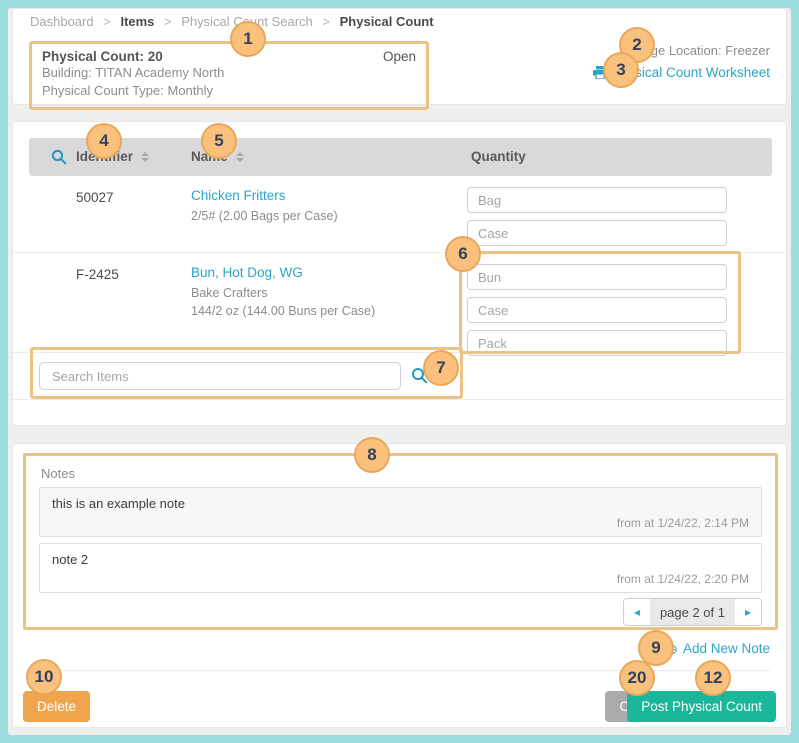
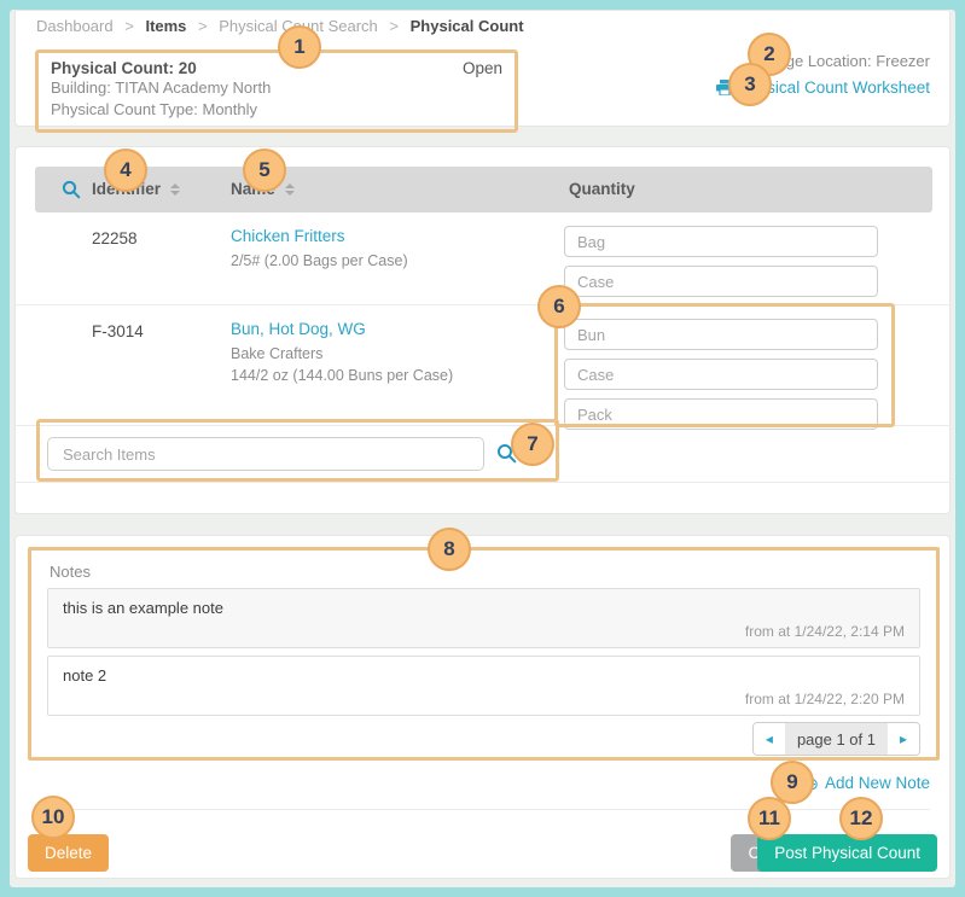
  Dashboard > Items > Physical Cnt Search > Physical Count
  Physical Count: 20
  Open
  Building: TITAN Academy North
  Physical Count Type: Monthly
  ge Location: Freezer
  ical Count Worksheet
  Idefier
  Quantity
- 50027
+ 22258
  Chicken Fritters
  2/5# (2.00 Bags per Case)
  Bag
  Case
- F-2425
+ F-3014
  Bun, Hot Dog, WG
  Bake Crafters
  144/2 oz (144.00 Buns per Case)
  Bun
  Case
  Pack
  Search Items
  Notes
  this is an example note
  from at 1/24/22, 2:14 PM
  note 2
  from at 1/24/22, 2:20 PM
  ◂
- page 2 of 1
+ page 1 of 1
  ▸
  Add New Note
  Delete
  Post Physical Count
  1
  2
  3
  4
  5
  6
  7
  8
  9
  10
- 20
+ 11
  12
